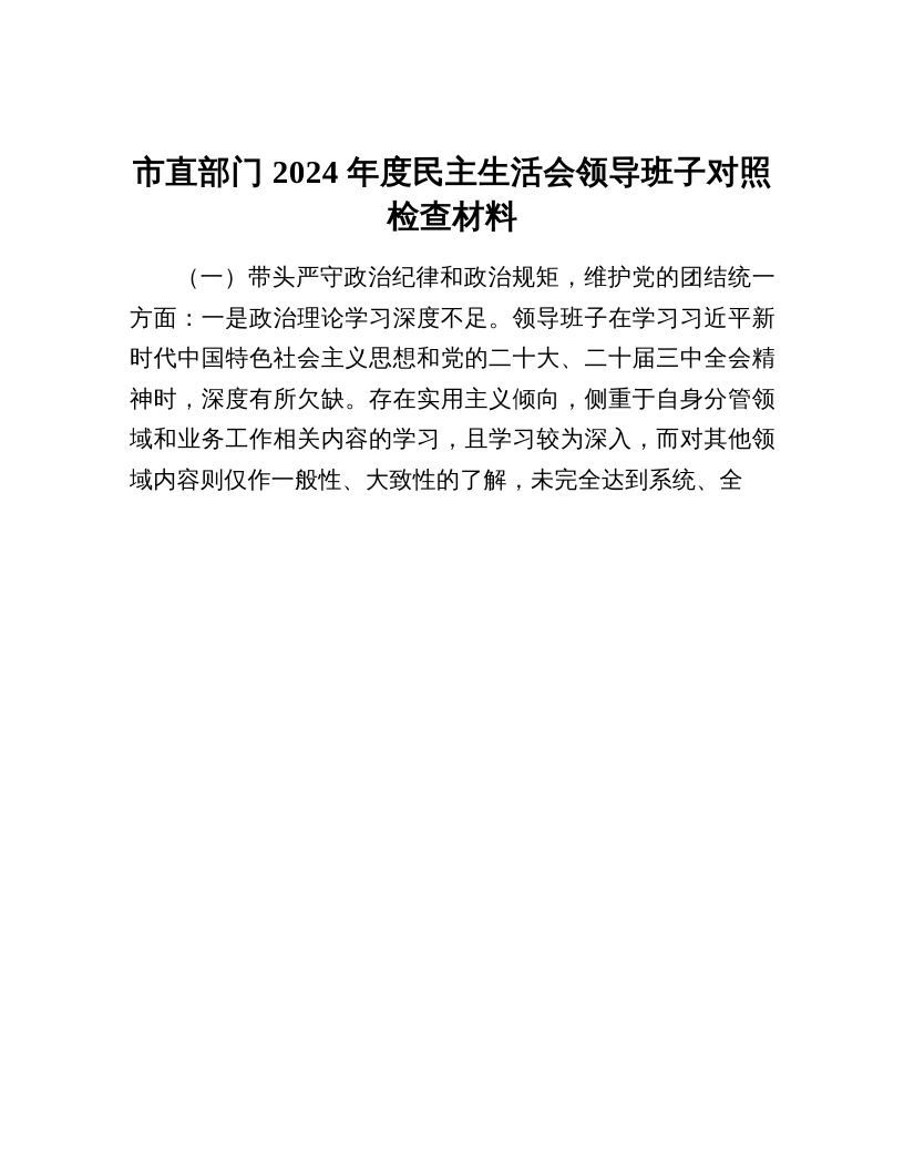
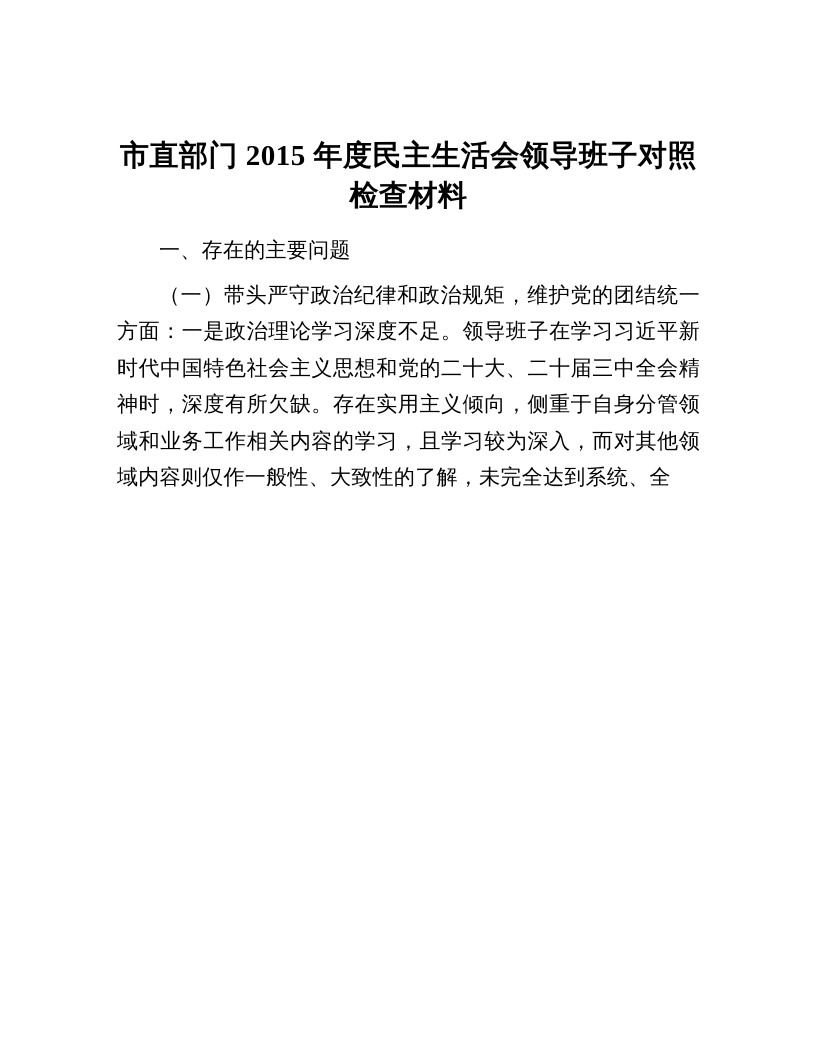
- 市直部门 2024 年度民主生活会领导班子对照检查材料
+ 市直部门 2015 年度民主生活会领导班子对照检查材料
+ 一、存在的主要问题
  （一）带头严守政治纪律和政治规矩，维护党的团结统一方面：一是政治理论学习深度不足。领导班子在学习习近平新时代中国特色社会主义思想和党的二十大、二十届三中全会精神时，深度有所欠缺。存在实用主义倾向，侧重于自身分管领域和业务工作相关内容的学习，且学习较为深入，而对其他领域内容则仅作一般性、大致性的了解，未完全达到系统、全
